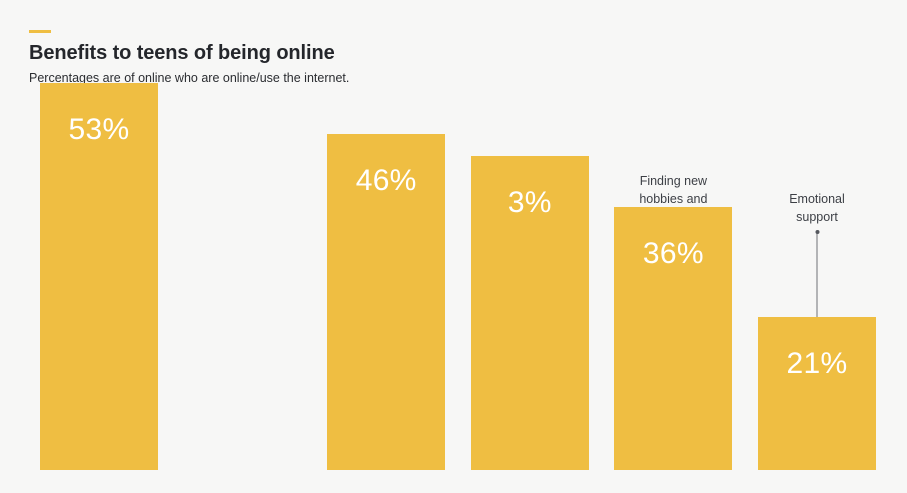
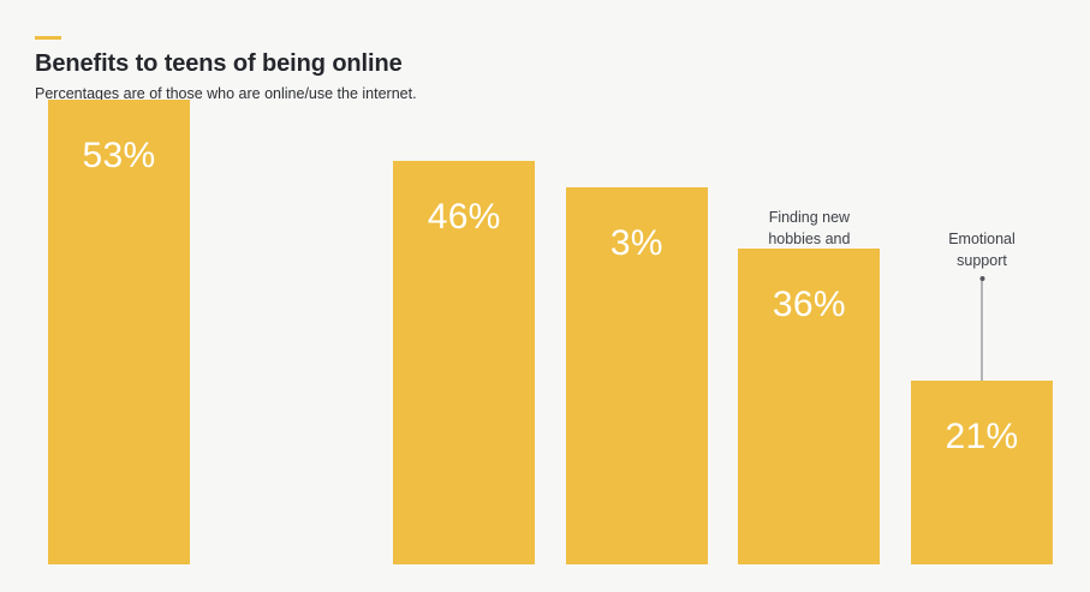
  Benefits to teens of being online
- Percentages are of online who are online/use the internet.
+ Percentages are of those who are online/use the internet.
  53%
  46%
  3%
  Finding new
  hobbies and
  36%
  Emotional
  support
  21%
